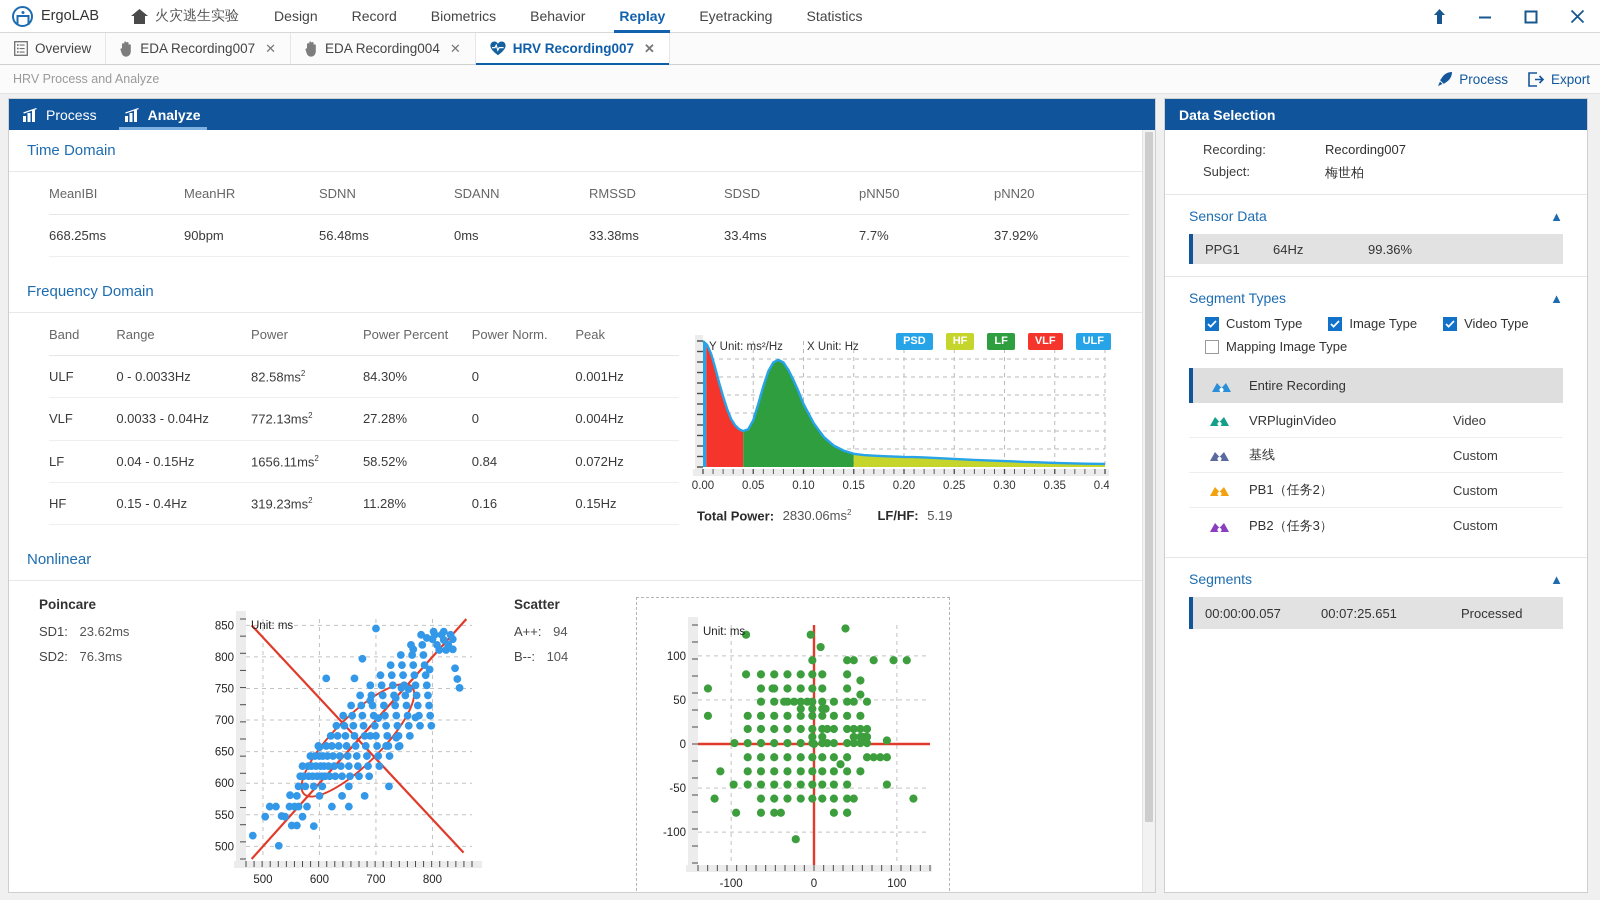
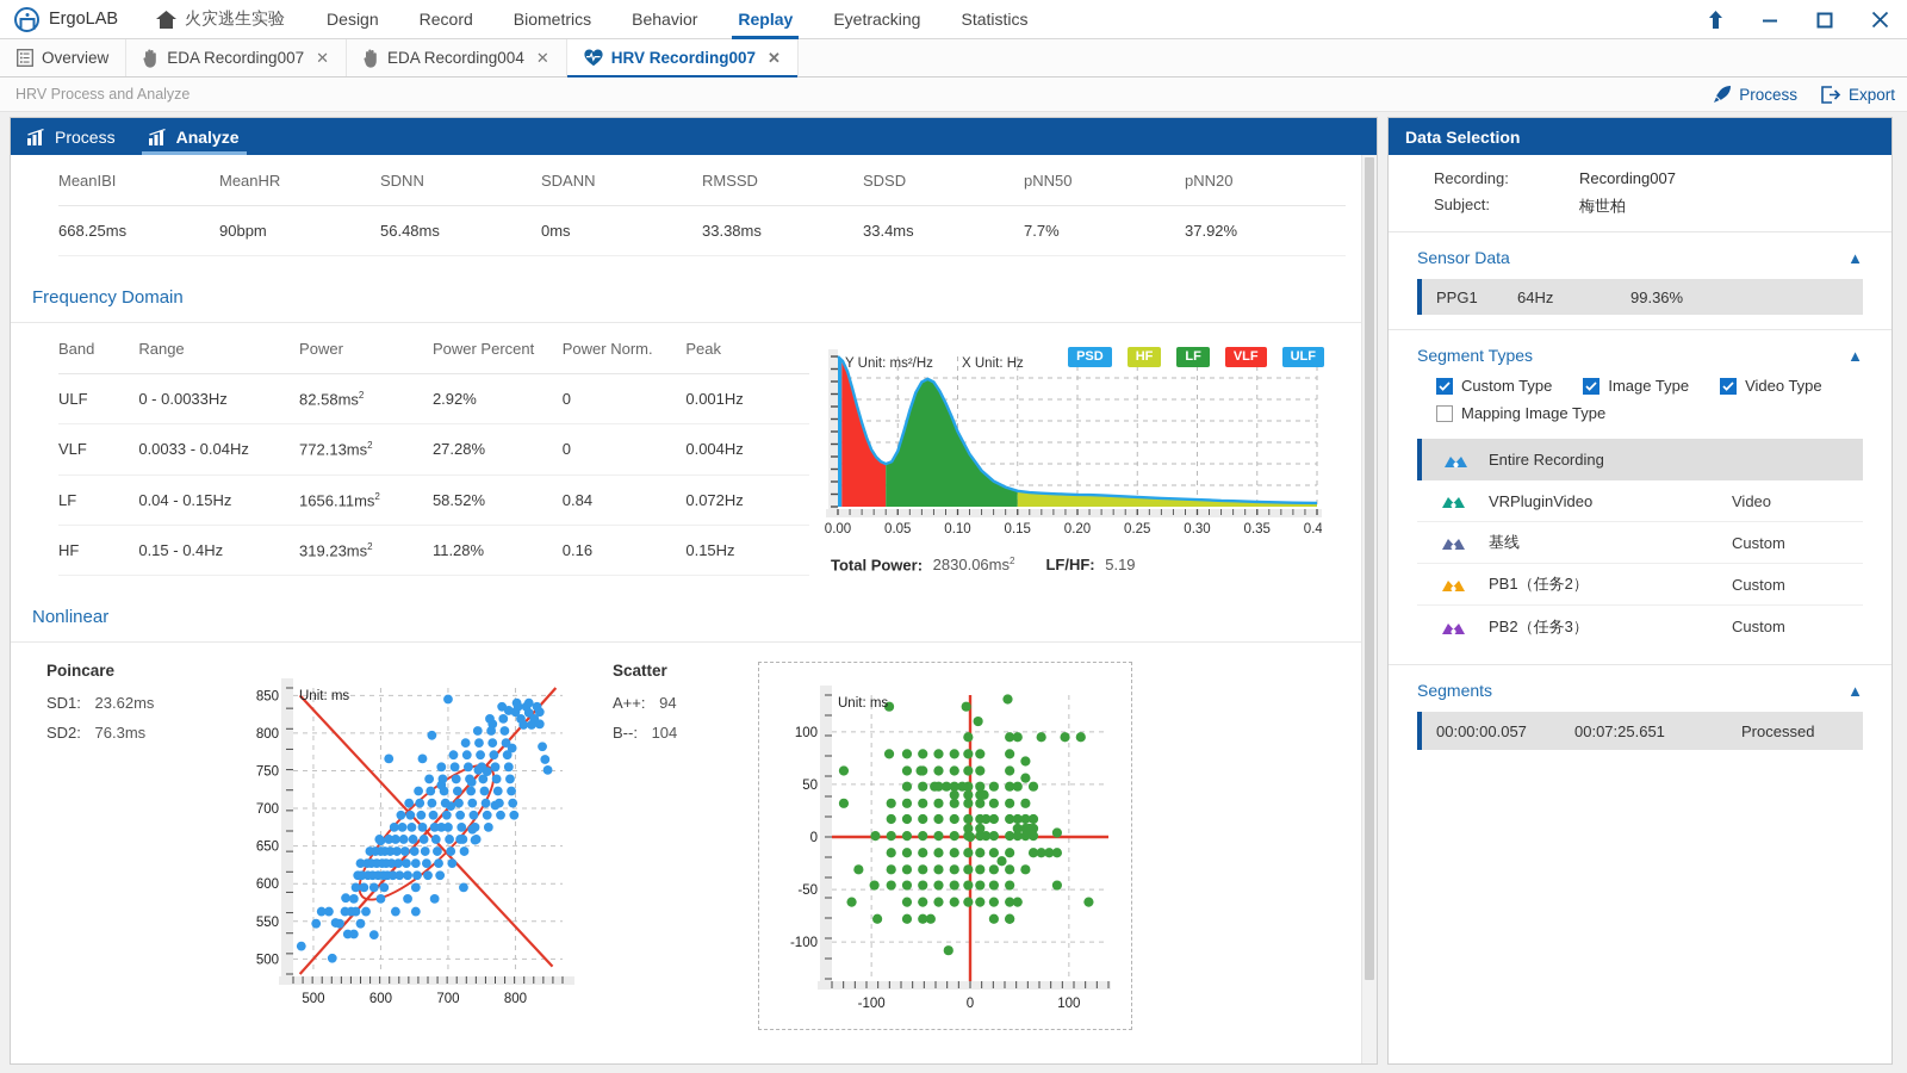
  ErgoLAB
  火灾逃生实验
  Design
  Record
  Biometrics
  Behavior
  Replay
  Eyetracking
  Statistics
  Overview
  EDA Recording007
  ✕
  EDA Recording004
  ✕
  HRV Recording007
  ✕
  HRV Process and Analyze
  Process
  Export
  Process
  Analyze
- Time Domain
  MeanIBI	MeanHR	SDNN	SDANN	RMSSD	SDSD	pNN50	pNN20
  668.25ms	90bpm	56.48ms	0ms	33.38ms	33.4ms	7.7%	37.92%
  Frequency Domain
  Band	Range	Power	Power Percent	Power Norm.	Peak
- ULF	0 - 0.0033Hz	82.58ms2	84.30%	0	0.001Hz
+ ULF	0 - 0.0033Hz	82.58ms2	2.92%	0	0.001Hz
  VLF	0.0033 - 0.04Hz	772.13ms2	27.28%	0	0.004Hz
  LF	0.04 - 0.15Hz	1656.11ms2	58.52%	0.84	0.072Hz
  HF	0.15 - 0.4Hz	319.23ms2	11.28%	0.16	0.15Hz
  PSD
  HF
  LF
  VLF
  ULF
  0.00
  0.05
  0.10
  0.15
  0.20
  0.25
  0.30
  0.35
  0.4
  Y Unit: ms²/Hz
  X Unit: Hz
  Total Power: 2830.06ms2
  LF/HF: 5.19
  Nonlinear
  Poincare
  SD1: 23.62ms
  SD2: 76.3ms
  500
  550
  600
  650
  700
  750
  800
  850
  500
  600
  700
  800
  Unit: ms
  Scatter
  A++: 94
  B--: 104
  -100
  -50
  0
  50
  100
  -100
  0
  100
  Unit: ms
  Data Selection
  Recording:
  Recording007
  Subject:
  梅世柏
  Sensor Data
  ▲
  PPG1
  64Hz
  99.36%
  Segment Types
  ▲
  Custom Type
  Image Type
  Video Type
  Mapping Image Type
  Entire Recording
  VRPluginVideo
  Video
  基线
  Custom
  PB1（任务2）
  Custom
  PB2（任务3）
  Custom
  Segments
  ▲
  00:00:00.057
  00:07:25.651
  Processed
